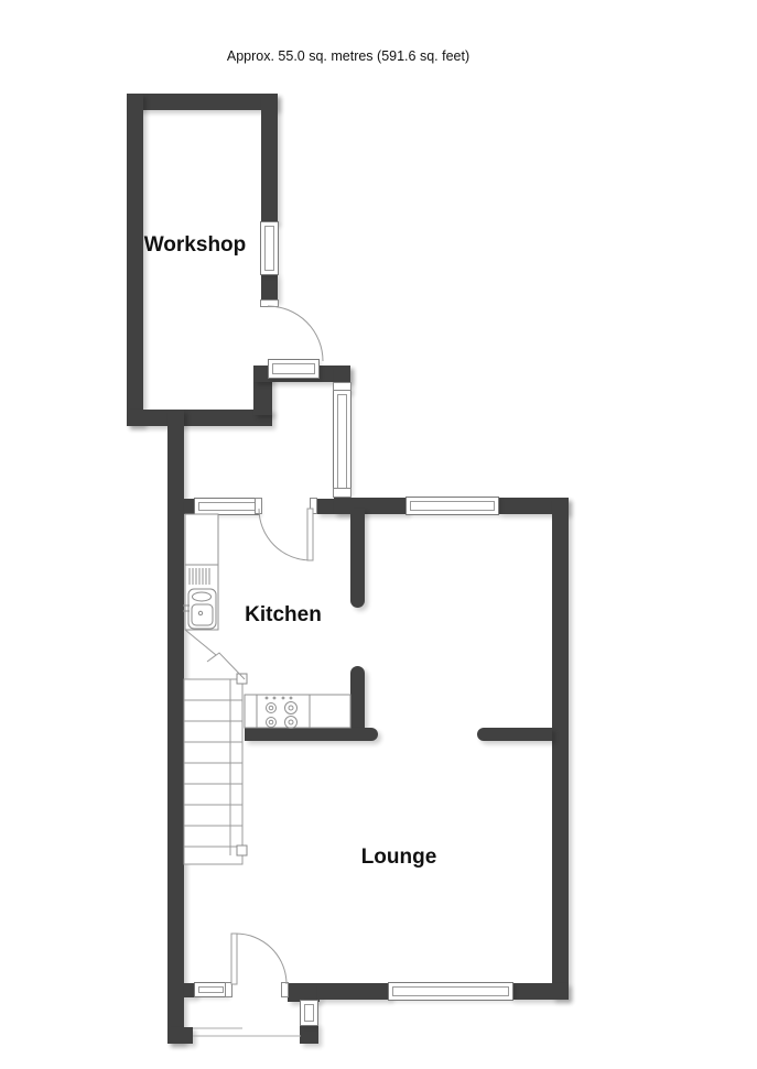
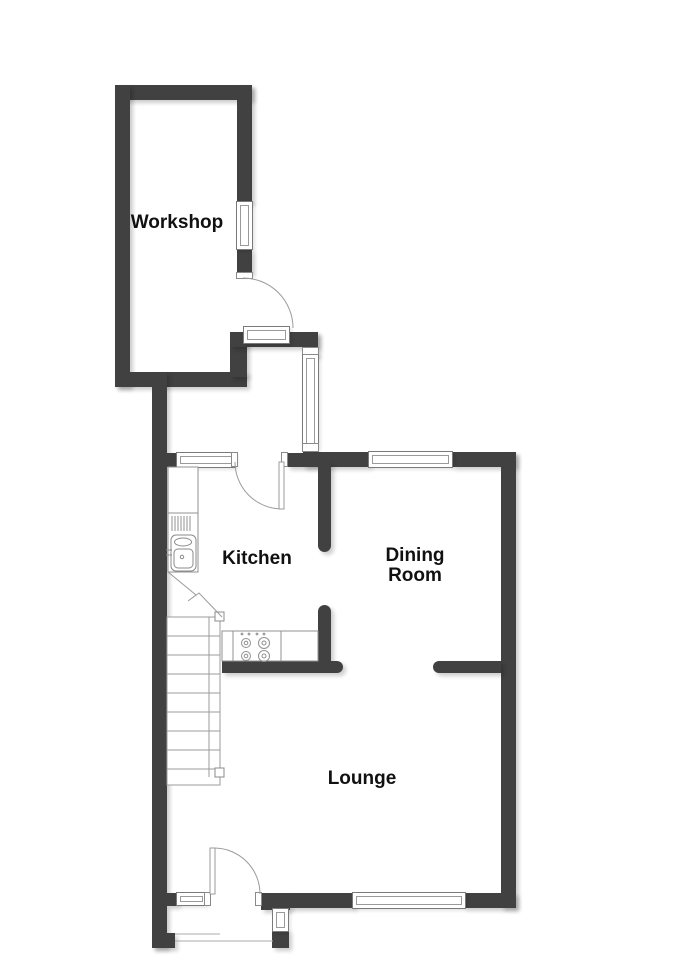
- Approx. 55.0 sq. metres (591.6 sq. feet)
  Workshop
  Kitchen
+ Dining Room
  Lounge
